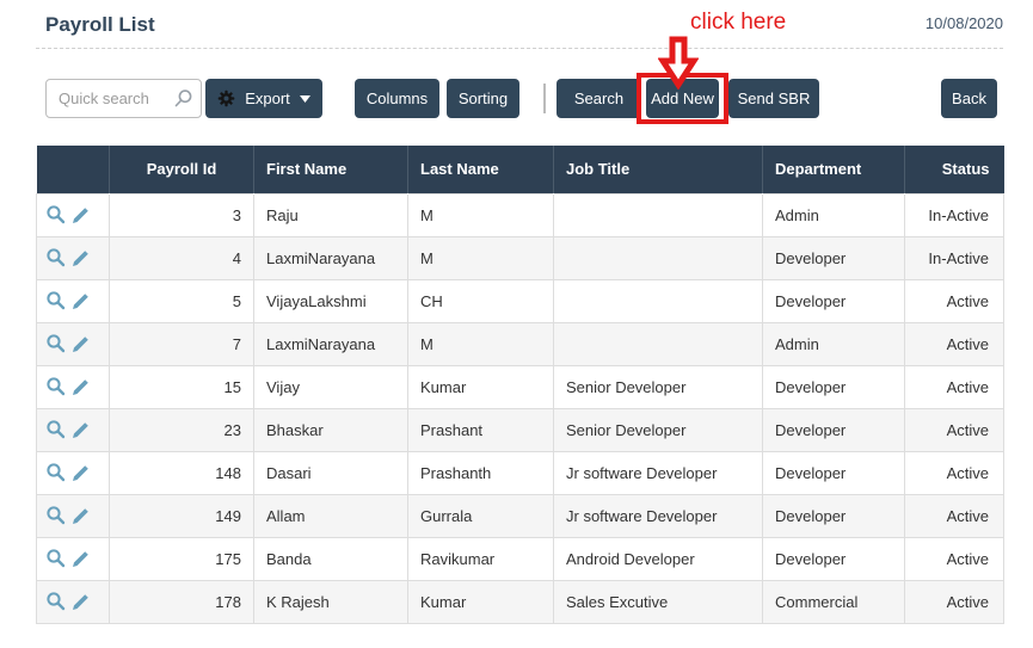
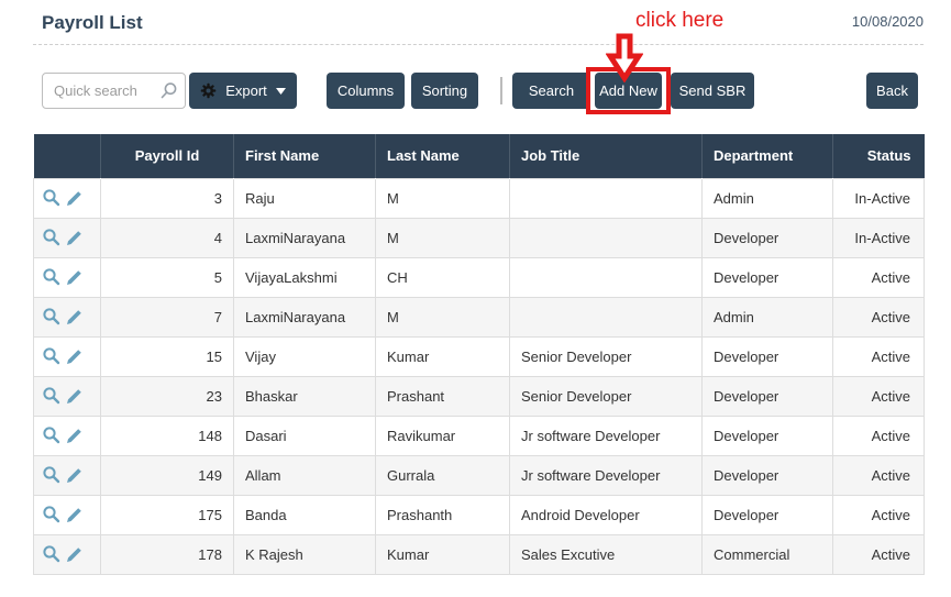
  Payroll List
  click here
  10/08/2020
  Quick search
  Export
  Columns
  Sorting
  Search
  Add New
  Send SBR
  Back
  	Payroll Id	First Name	Last Name	Job Title	Department	Status
  	3	Raju	M		Admin	In-Active
  	4	LaxmiNarayana	M		Developer	In-Active
  	5	VijayaLakshmi	CH		Developer	Active
  	7	LaxmiNarayana	M		Admin	Active
  	15	Vijay	Kumar	Senior Developer	Developer	Active
  	23	Bhaskar	Prashant	Senior Developer	Developer	Active
- 	148	Dasari	Prashanth	Jr software Developer	Developer	Active
+ 	148	Dasari	Ravikumar	Jr software Developer	Developer	Active
  	149	Allam	Gurrala	Jr software Developer	Developer	Active
- 	175	Banda	Ravikumar	Android Developer	Developer	Active
+ 	175	Banda	Prashanth	Android Developer	Developer	Active
  	178	K Rajesh	Kumar	Sales Excutive	Commercial	Active
